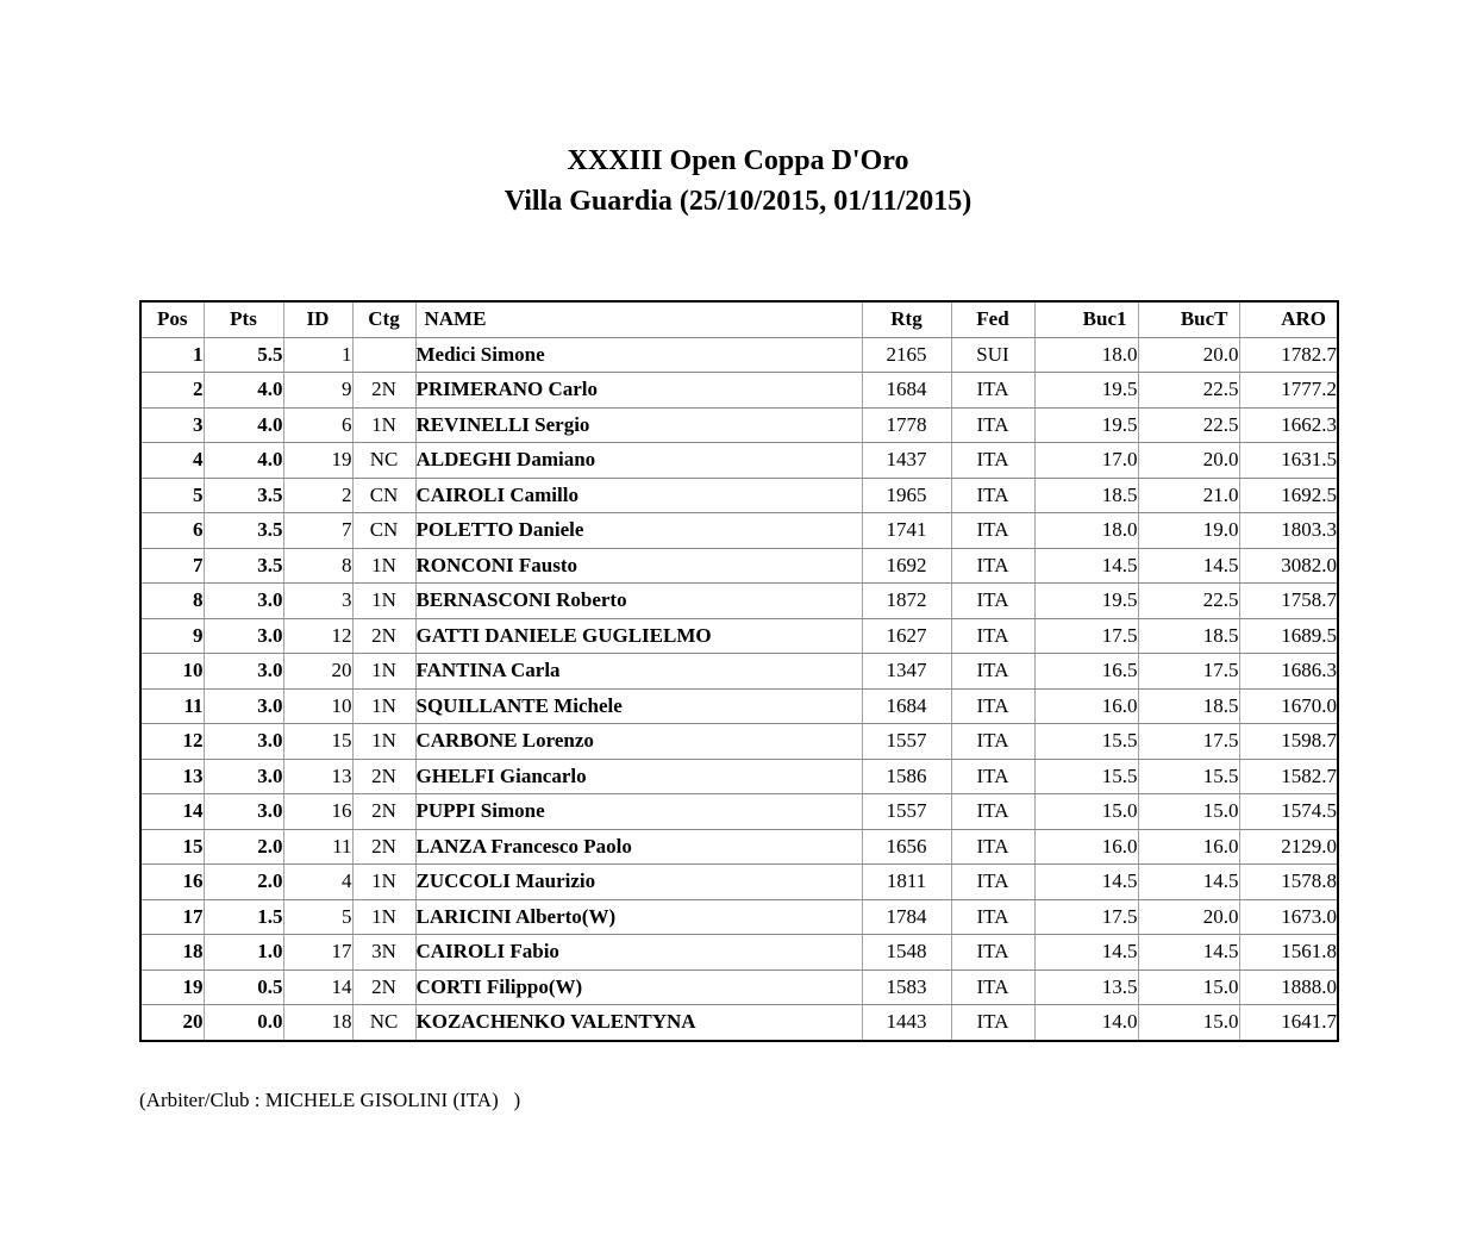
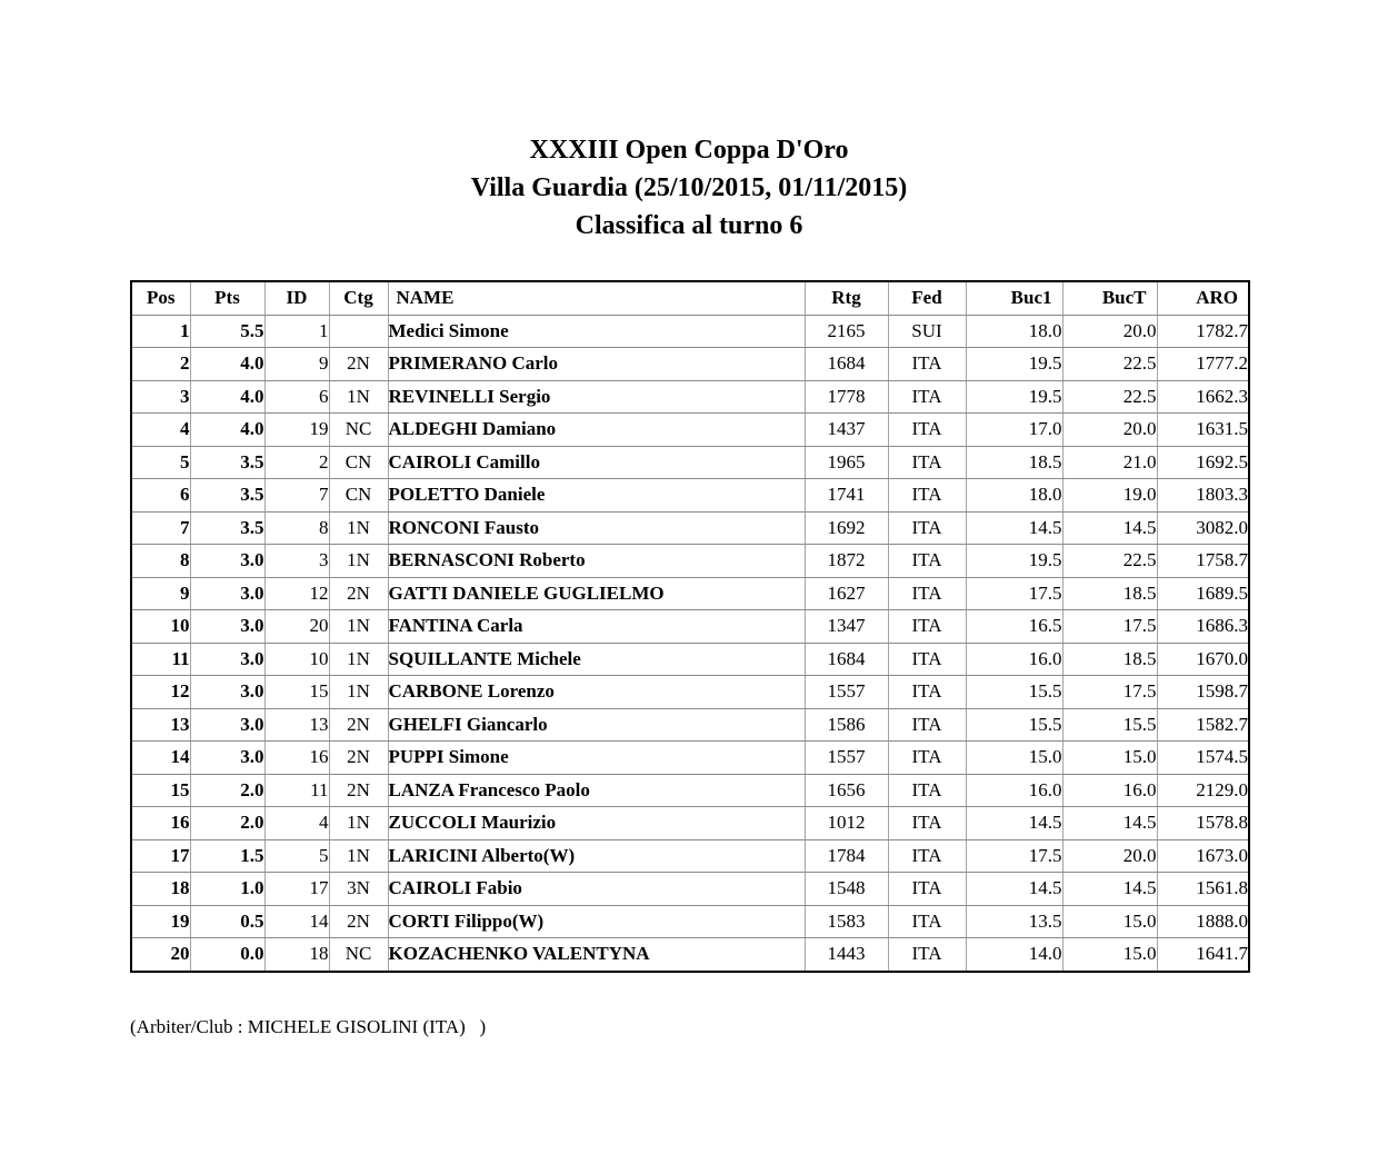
  XXXIII Open Coppa D'Oro
  Villa Guardia (25/10/2015, 01/11/2015)
+ Classifica al turno 6
  Pos	Pts	ID	Ctg	NAME	Rtg	Fed	Buc1	BucT	ARO
  1	5.5	1		Medici Simone	2165	SUI	18.0	20.0	1782.7
  2	4.0	9	2N	PRIMERANO Carlo	1684	ITA	19.5	22.5	1777.2
  3	4.0	6	1N	REVINELLI Sergio	1778	ITA	19.5	22.5	1662.3
  4	4.0	19	NC	ALDEGHI Damiano	1437	ITA	17.0	20.0	1631.5
  5	3.5	2	CN	CAIROLI Camillo	1965	ITA	18.5	21.0	1692.5
  6	3.5	7	CN	POLETTO Daniele	1741	ITA	18.0	19.0	1803.3
  7	3.5	8	1N	RONCONI Fausto	1692	ITA	14.5	14.5	3082.0
  8	3.0	3	1N	BERNASCONI Roberto	1872	ITA	19.5	22.5	1758.7
  9	3.0	12	2N	GATTI DANIELE GUGLIELMO	1627	ITA	17.5	18.5	1689.5
  10	3.0	20	1N	FANTINA Carla	1347	ITA	16.5	17.5	1686.3
  11	3.0	10	1N	SQUILLANTE Michele	1684	ITA	16.0	18.5	1670.0
  12	3.0	15	1N	CARBONE Lorenzo	1557	ITA	15.5	17.5	1598.7
  13	3.0	13	2N	GHELFI Giancarlo	1586	ITA	15.5	15.5	1582.7
  14	3.0	16	2N	PUPPI Simone	1557	ITA	15.0	15.0	1574.5
  15	2.0	11	2N	LANZA Francesco Paolo	1656	ITA	16.0	16.0	2129.0
- 16	2.0	4	1N	ZUCCOLI Maurizio	1811	ITA	14.5	14.5	1578.8
+ 16	2.0	4	1N	ZUCCOLI Maurizio	1012	ITA	14.5	14.5	1578.8
  17	1.5	5	1N	LARICINI Alberto(W)	1784	ITA	17.5	20.0	1673.0
  18	1.0	17	3N	CAIROLI Fabio	1548	ITA	14.5	14.5	1561.8
  19	0.5	14	2N	CORTI Filippo(W)	1583	ITA	13.5	15.0	1888.0
  20	0.0	18	NC	KOZACHENKO VALENTYNA	1443	ITA	14.0	15.0	1641.7
  (Arbiter/Club : MICHELE GISOLINI (ITA) )
